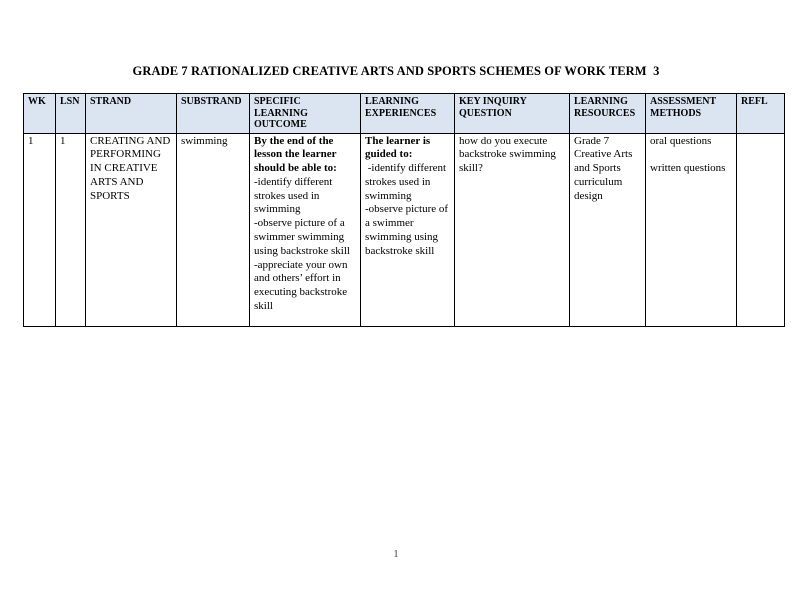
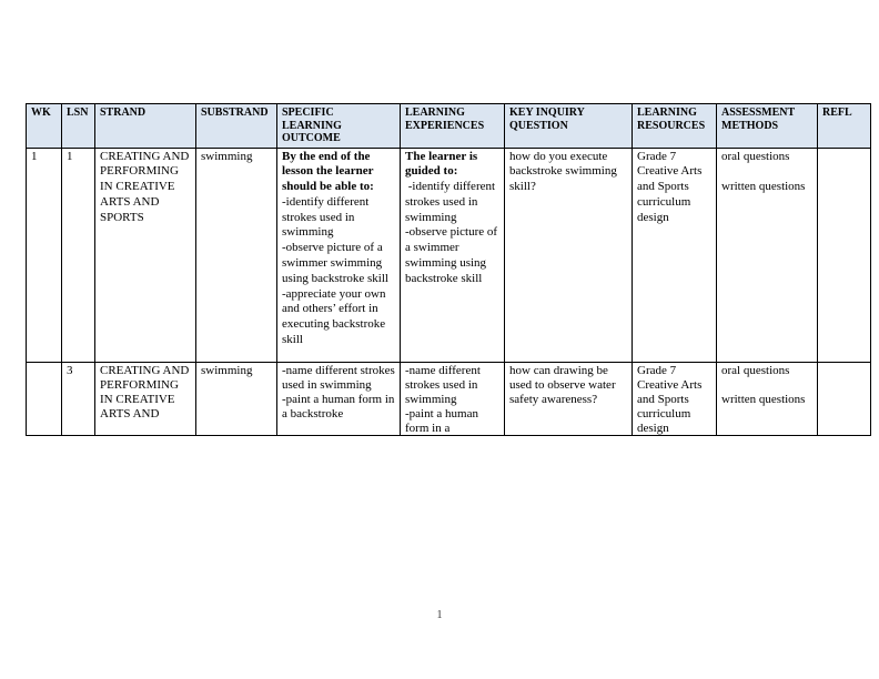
- GRADE 7 RATIONALIZED CREATIVE ARTS AND SPORTS SCHEMES OF WORK TERM 3
  WK	LSN	STRAND	SUBSTRAND	SPECIFIC LEARNING OUTCOME	LEARNING EXPERIENCES	KEY INQUIRY QUESTION	LEARNING RESOURCES	ASSESSMENT METHODS	REFL
  1	1	CREATING AND PERFORMING IN CREATIVE ARTS AND SPORTS	swimming	By the end of the lesson the learner should be able to: -identify different strokes used in swimming -observe picture of a swimmer swimming using backstroke skill -appreciate your own and others’ effort in executing backstroke skill	The learner is guided to: -identify different strokes used in swimming -observe picture of a swimmer swimming using backstroke skill	how do you execute backstroke swimming skill?	Grade 7 Creative Arts and Sports curriculum design	oral questions written questions
+ 	3	CREATING AND PERFORMING IN CREATIVE ARTS AND	swimming	-name different strokes used in swimming -paint a human form in a backstroke	-name different strokes used in swimming -paint a human form in a	how can drawing be used to observe water safety awareness?	Grade 7 Creative Arts and Sports curriculum design	oral questions written questions
  1
